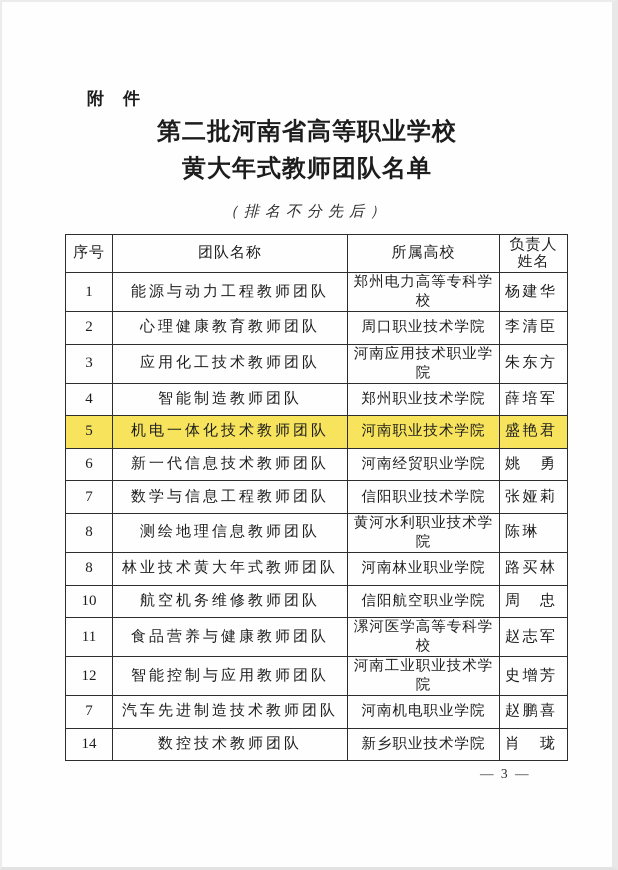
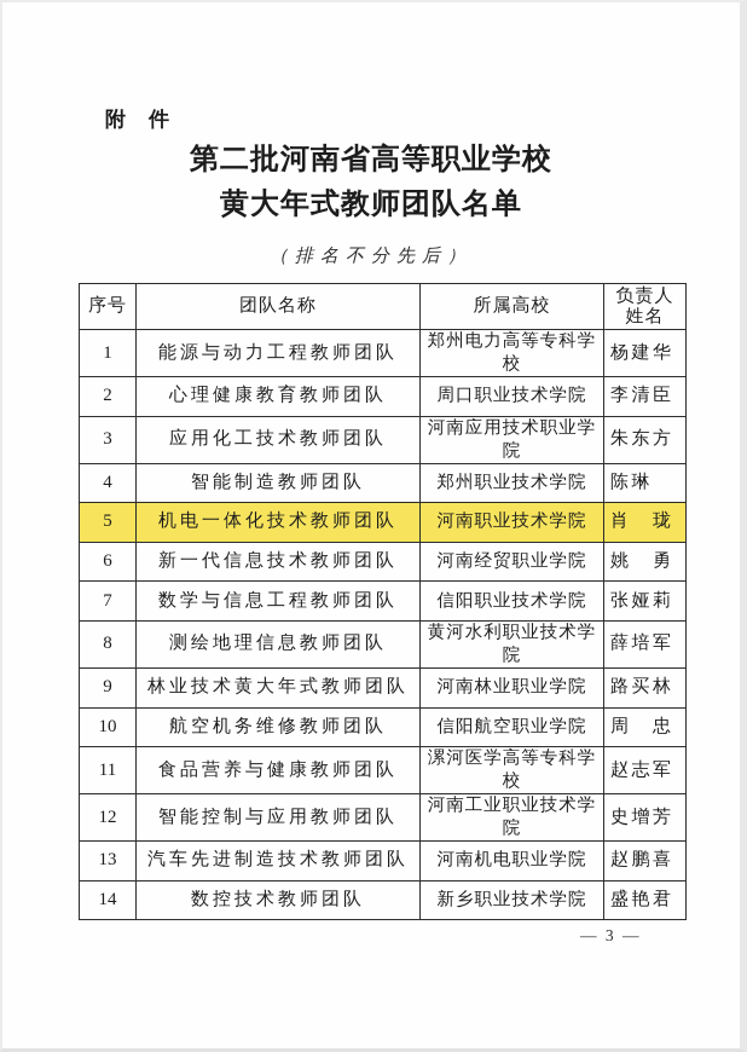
  附 件
  第二批河南省高等职业学校
  黄大年式教师团队名单
  （排名不分先后）
  序号	团队名称	所属高校	负责人 姓名
  1	能源与动力工程教师团队	郑州电力高等专科学校	杨建华
  2	心理健康教育教师团队	周口职业技术学院	李清臣
  3	应用化工技术教师团队	河南应用技术职业学院	朱东方
- 4	智能制造教师团队	郑州职业技术学院	薛培军
+ 4	智能制造教师团队	郑州职业技术学院	陈琳
- 5	机电一体化技术教师团队	河南职业技术学院	盛艳君
+ 5	机电一体化技术教师团队	河南职业技术学院	肖 珑
  6	新一代信息技术教师团队	河南经贸职业学院	姚 勇
  7	数学与信息工程教师团队	信阳职业技术学院	张娅莉
- 8	测绘地理信息教师团队	黄河水利职业技术学院	陈琳
+ 8	测绘地理信息教师团队	黄河水利职业技术学院	薛培军
- 8	林业技术黄大年式教师团队	河南林业职业学院	路买林
+ 9	林业技术黄大年式教师团队	河南林业职业学院	路买林
  10	航空机务维修教师团队	信阳航空职业学院	周 忠
  11	食品营养与健康教师团队	漯河医学高等专科学校	赵志军
  12	智能控制与应用教师团队	河南工业职业技术学院	史增芳
- 7	汽车先进制造技术教师团队	河南机电职业学院	赵鹏喜
+ 13	汽车先进制造技术教师团队	河南机电职业学院	赵鹏喜
- 14	数控技术教师团队	新乡职业技术学院	肖 珑
+ 14	数控技术教师团队	新乡职业技术学院	盛艳君
  — 3 —
